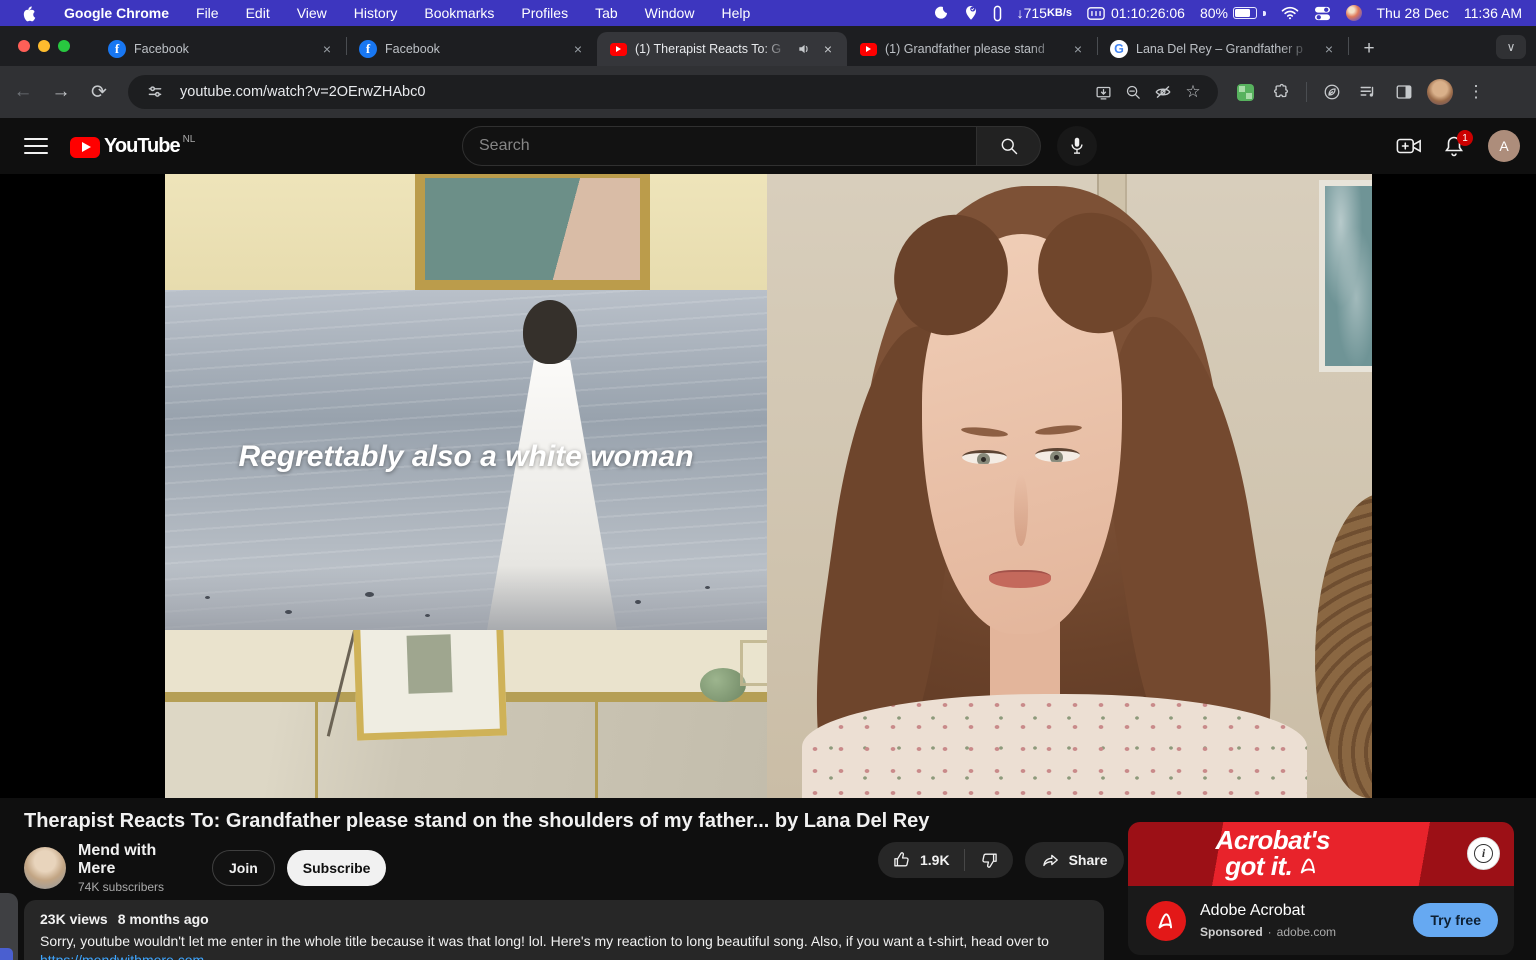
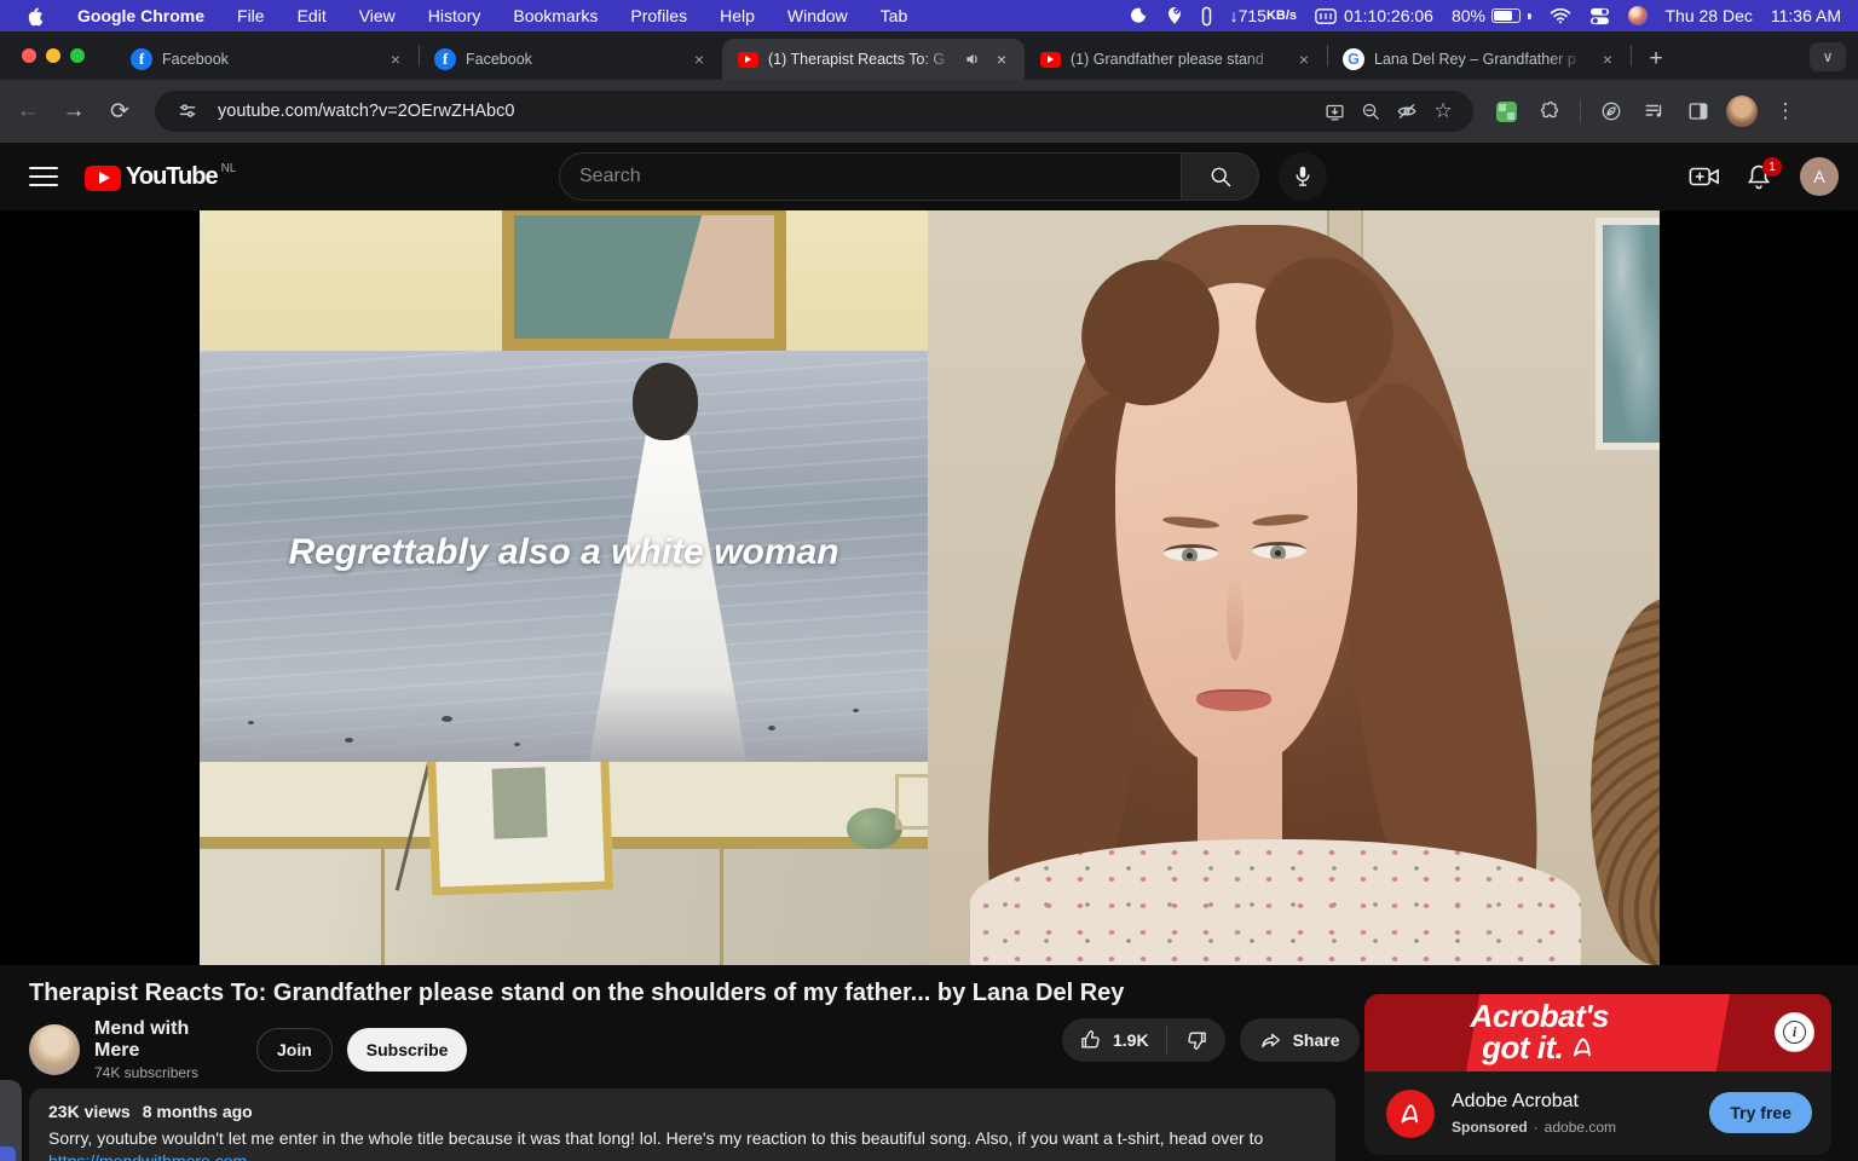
  Google Chrome
  File
  Edit
  View
  History
  Bookmarks
  Profiles
- Tab
+ Help
  Window
- Help
+ Tab
  ↓
  715
  KB/s
  01:10:26:06
  80%
  Thu 28 Dec
  11:36 AM
  f
  Facebook
  ×
  f
  Facebook
  ×
  (1) Therapist Reacts To: G
  ×
  (1) Grandfather please stand
  ×
  G
  Lana Del Rey – Grandfather p
  ×
  +
  ∨
  ←
  →
  ⟳
  youtube.com/watch?v=2OErwZHAbc0
  ☆
  ⋮
  YouTube
  NL
  Search
  1
  A
  Regrettably also a white woman
  Therapist Reacts To: Grandfather please stand on the shoulders of my father... by Lana Del Rey
  Mend with Mere
  74K subscribers
  Join
  Subscribe
  1.9K
  Share
  Acrobat's
  got it.
  i
  Adobe Acrobat
  Sponsored
  ·
  adobe.com
  Try free
  23K views
  8 months ago
- Sorry, youtube wouldn't let me enter in the whole title because it was that long! lol. Here's my reaction to long beautiful song. Also, if you want a t-shirt, head over to
+ Sorry, youtube wouldn't let me enter in the whole title because it was that long! lol. Here's my reaction to this beautiful song. Also, if you want a t-shirt, head over to
